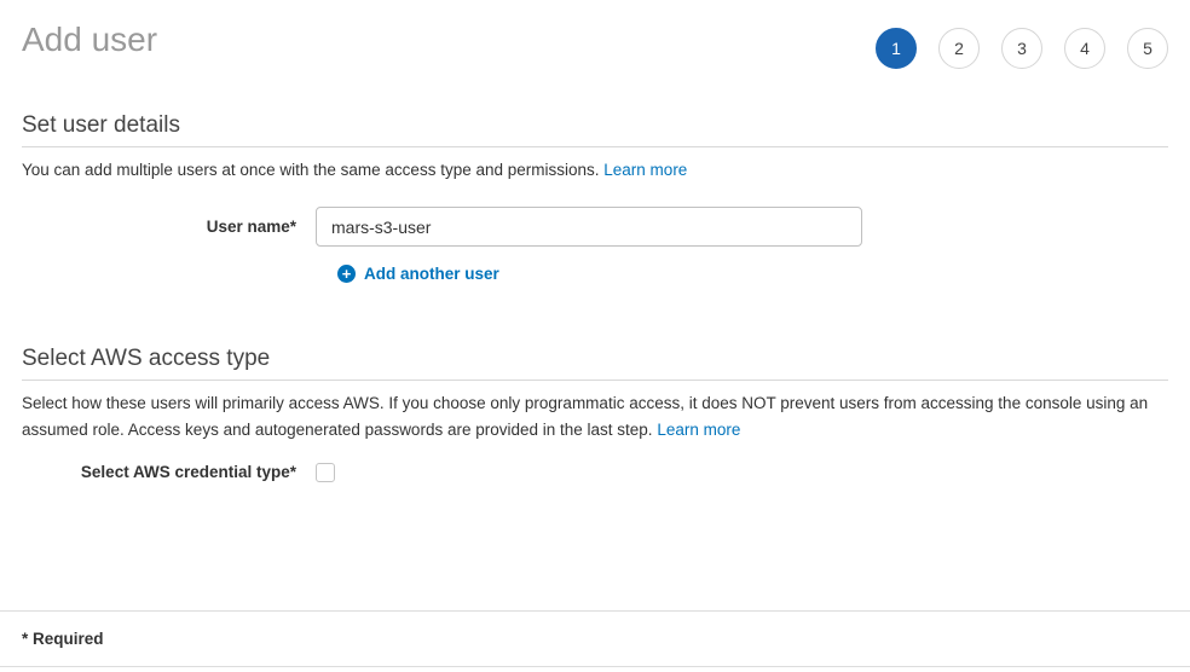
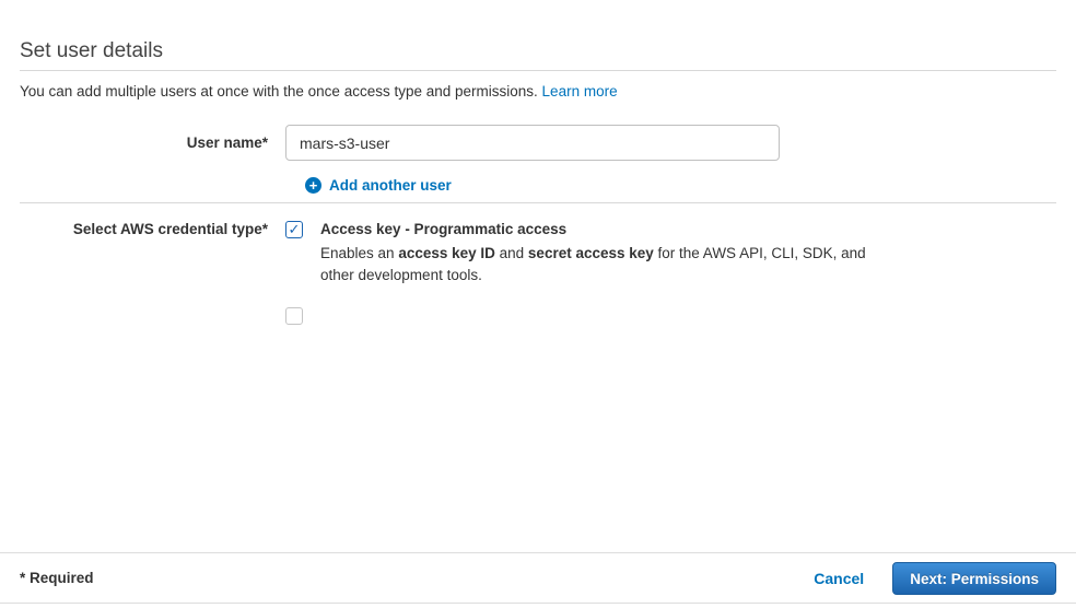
- Add user
- 1
- 2
- 3
- 4
- 5
  Set user details
- You can add multiple users at once with the same access type and permissions. Learn more
+ You can add multiple users at once with the once access type and permissions. Learn more
  User name*
  mars-s3-user
  +
  Add another user
- Select AWS access type
- Select how these users will primarily access AWS. If you choose only programmatic access, it does NOT prevent users from accessing the console using an assumed role. Access keys and autogenerated passwords are provided in the last step. Learn more
  Select AWS credential type*
+ ✓
+ Access key - Programmatic access
+ Enables an access key ID and secret access key for the AWS API, CLI, SDK, and other development tools.
  * Required
+ Cancel
+ Next: Permissions
